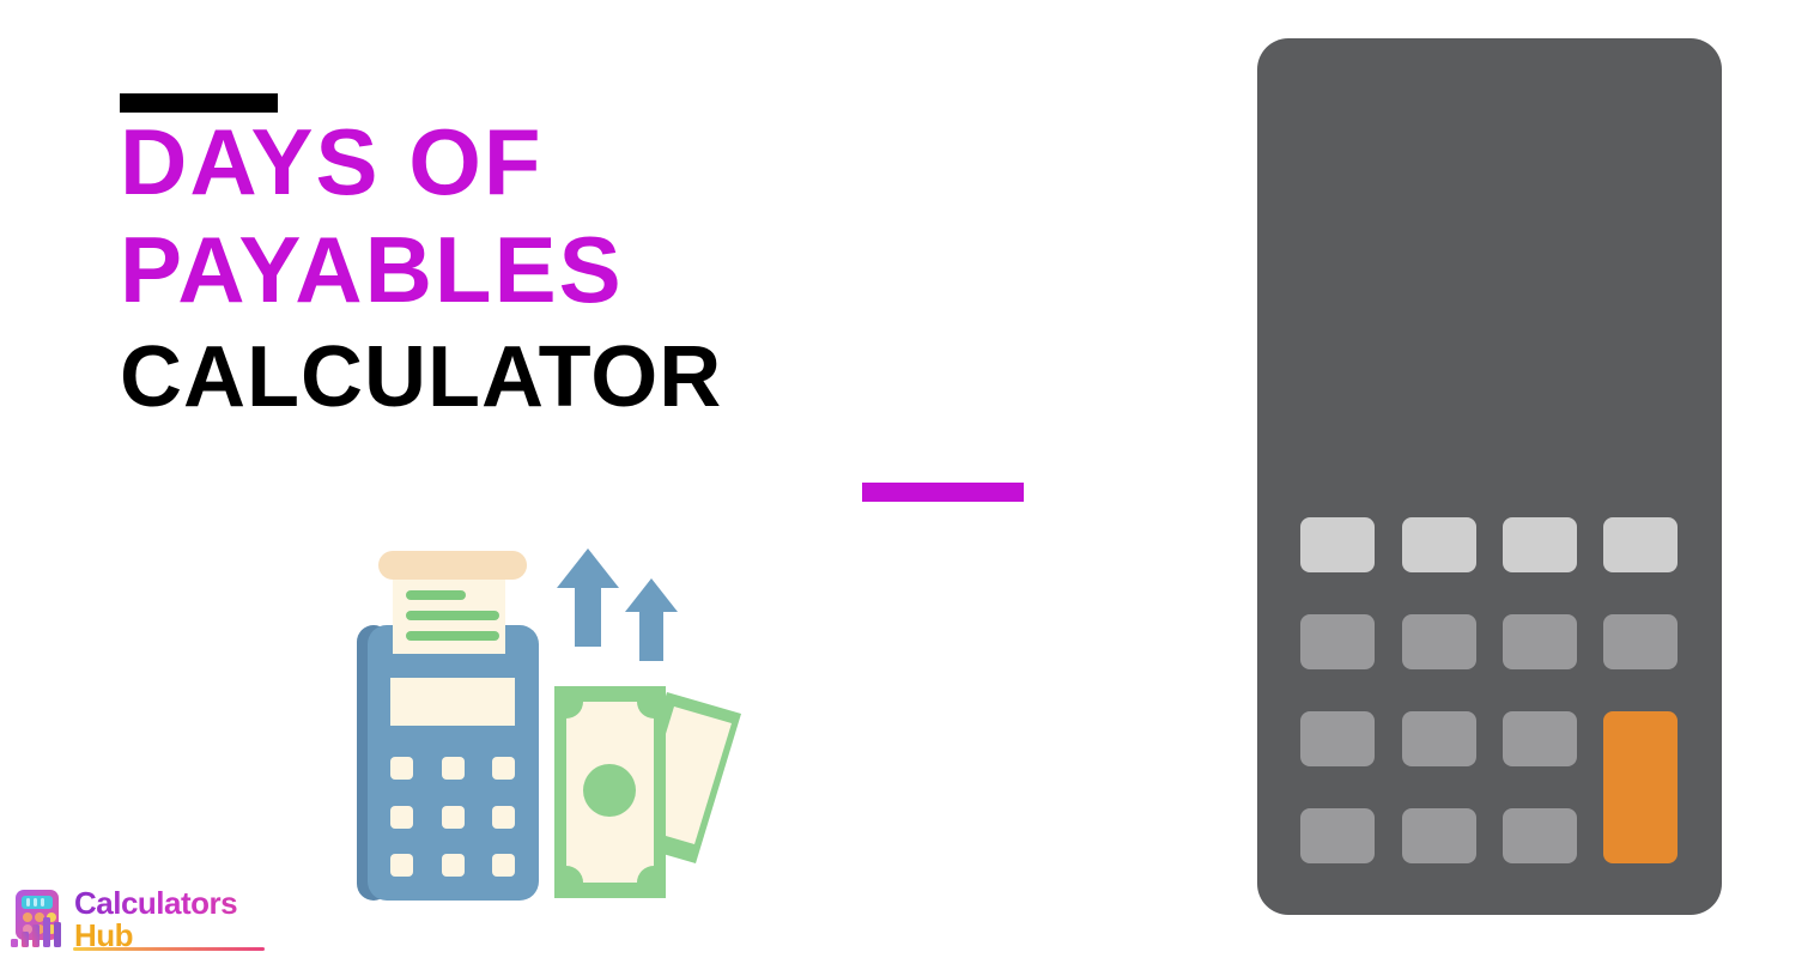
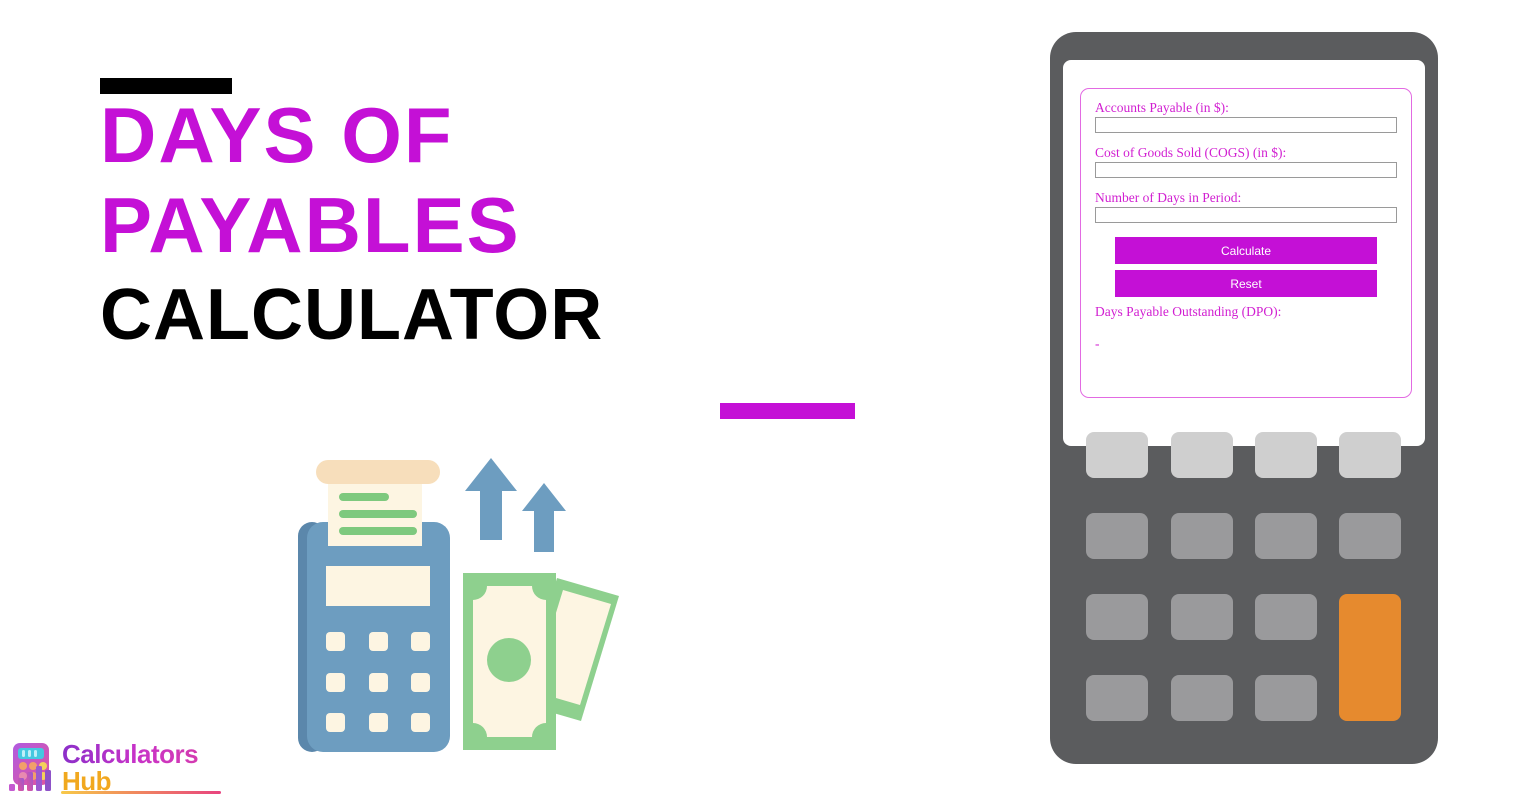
  DAYS OF
  PAYABLES
  CALCULATOR
  Calculators
  Hub
+ Accounts Payable (in $): Cost of Goods Sold (COGS) (in $): Number of Days in Period:
+ Calculate
+ Reset
+ Days Payable Outstanding (DPO):
+ -
